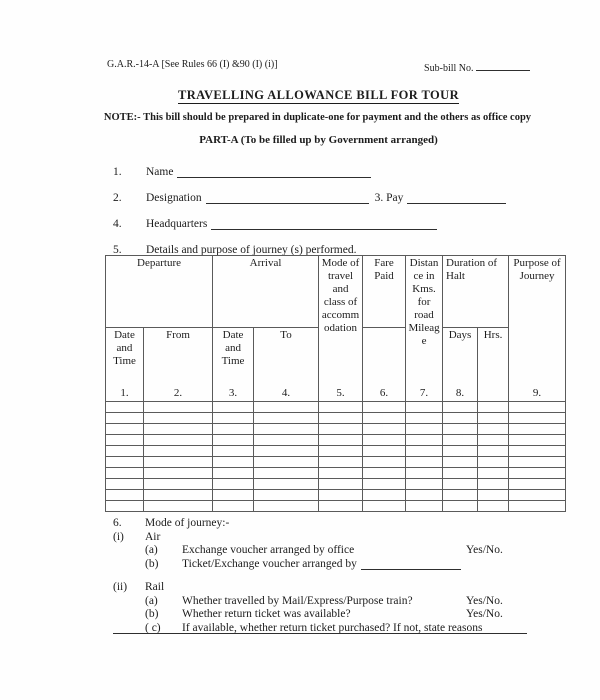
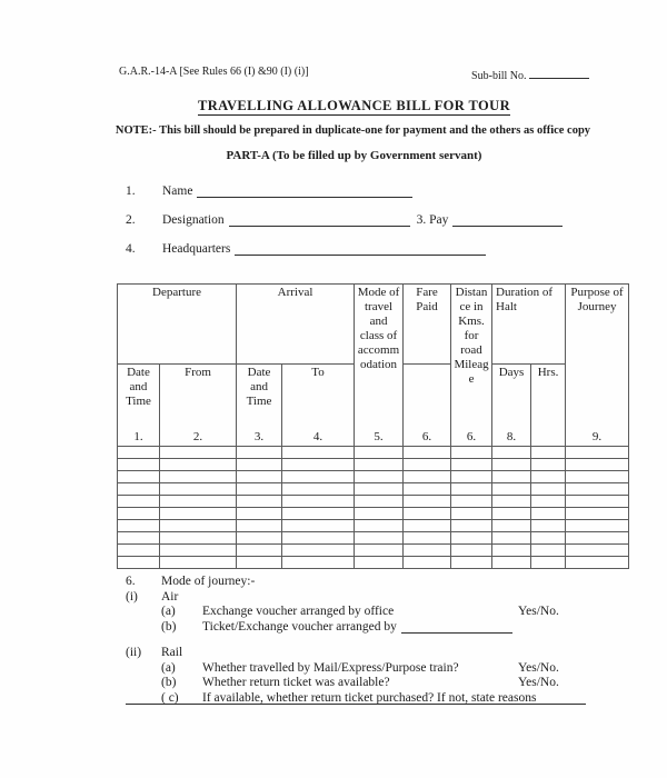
  G.A.R.-14-A [See Rules 66 (I) &90 (I) (i)]
  Sub-bill No.
  TRAVELLING ALLOWANCE BILL FOR TOUR
  NOTE:- This bill should be prepared in duplicate-one for payment and the others as office copy
- PART-A (To be filled up by Government arranged)
+ PART-A (To be filled up by Government servant)
  1.
  Name
  2.
  Designation
  3. Pay
  4.
  Headquarters
- 5.
- Details and purpose of journey (s) performed.
- Departure	Arrival	Mode of travel and class of accommodation 5.	Fare Paid	Distance in Kms. for road Mileage 7.	Duration of Halt	Purpose of Journey 9.
+ Departure	Arrival	Mode of travel and class of accommodation 5.	Fare Paid	Distance in Kms. for road Mileage 6.	Duration of Halt	Purpose of Journey 9.
  Date and Time 1.	From 2.	Date and Time 3.	To 4.	6.	Days 8.	Hrs.
  6.
  Mode of journey:-
  (i)
  Air
  (a)
  Exchange voucher arranged by office
  Yes/No.
  (b)
  Ticket/Exchange voucher arranged by
  (ii)
  Rail
  (a)
  Whether travelled by Mail/Express/Purpose train?
  Yes/No.
  (b)
  Whether return ticket was available?
  Yes/No.
  ( c)
  If available, whether return ticket purchased? If not, state reasons
